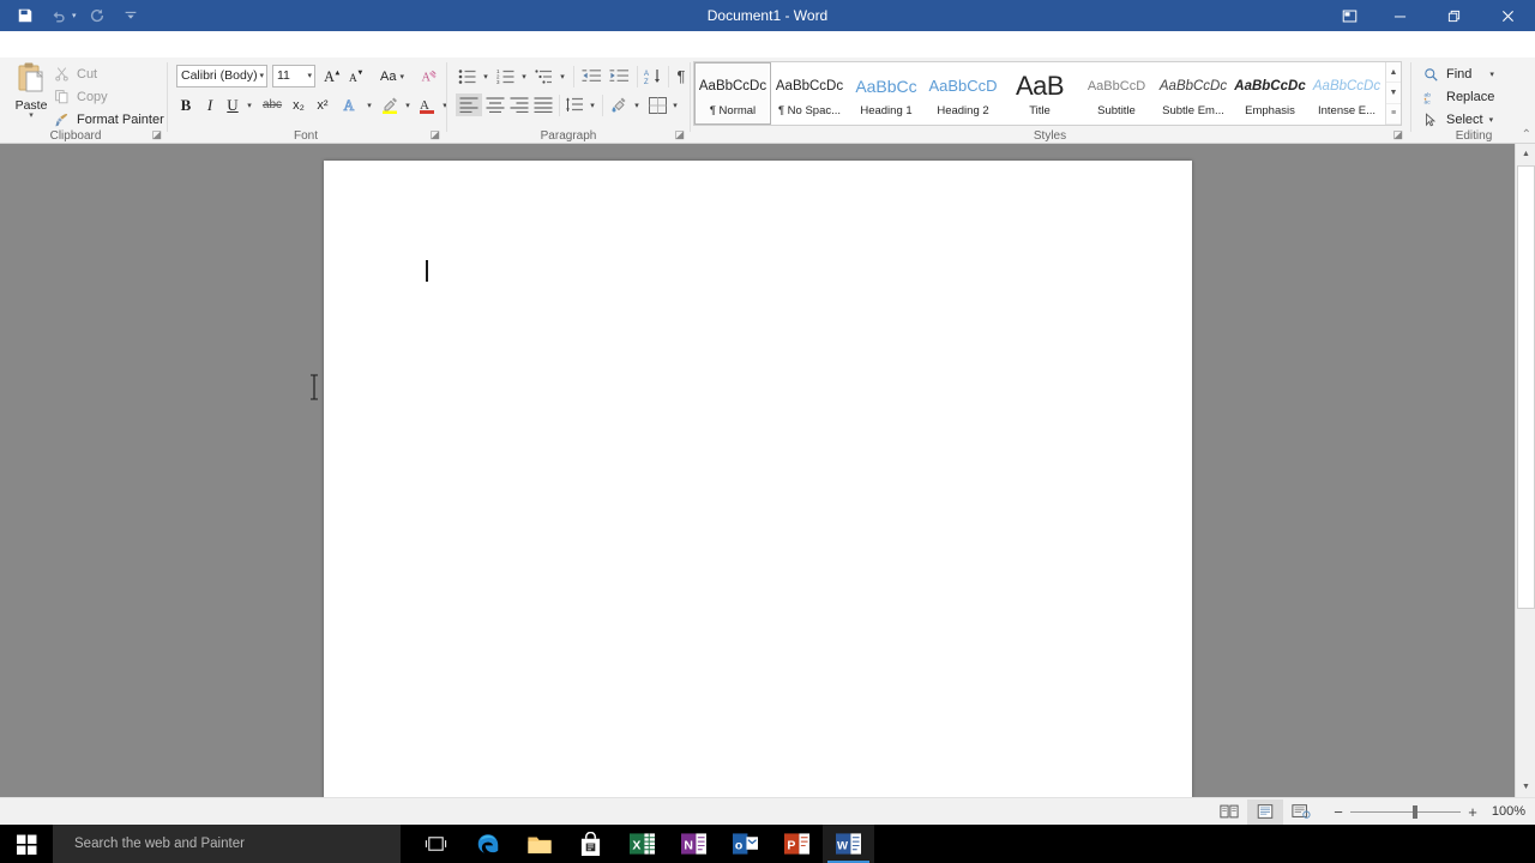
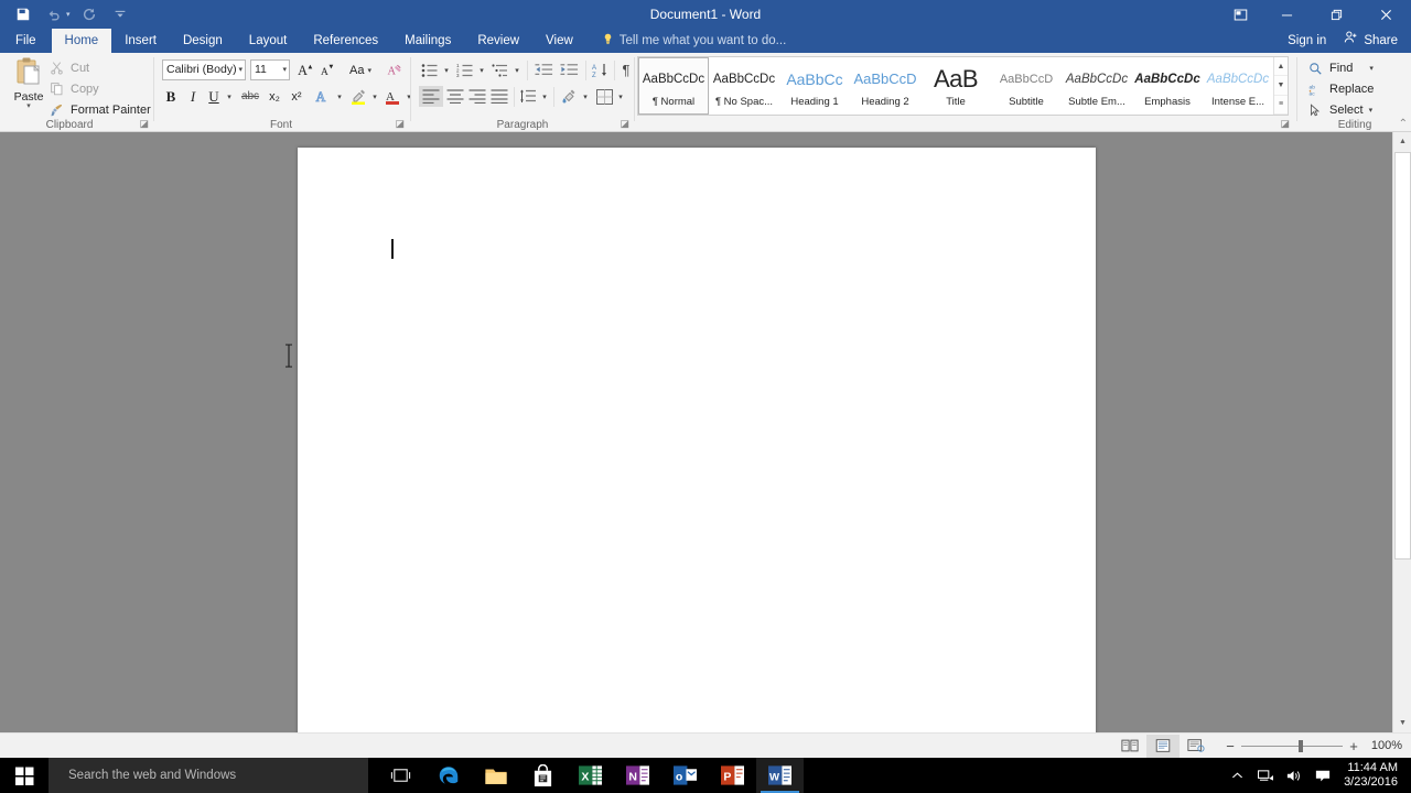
  Document1 - Word
+ File
+ Home
+ Insert
+ Design
+ Layout
+ References
+ Mailings
+ Review
+ View
+ Tell me what you want to do...
+ Sign in
+ Share
  Paste
  Cut
  Copy
  Format Painter
  Clipboard
  ◪
  Calibri (Body)
  11
  A
  ▴
  A
  ▾
  Aa
  A
  B
  I
  U
  abc
  x₂
  x²
  A
  A
  Font
  ◪
  ¶
  Paragraph
  ◪
  AaBbCcDc
  ¶ Normal
  AaBbCcDc
  ¶ No Spac...
  AaBbCc
  Heading 1
  AaBbCcD
  Heading 2
  AaB
  Title
  AaBbCcD
  Subtitle
  AaBbCcDc
  Subtle Em...
  AaBbCcDc
  Emphasis
  AaBbCcDc
  Intense E...
- Styles
  ◪
  Find
  Replace
  Select
  Editing
  ⌃
  −
  +
  100%
- Search the web and Painter
+ Search the web and Windows
  X
  N
  o
  P
  W
+ 11:44 AM
+ 3/23/2016
